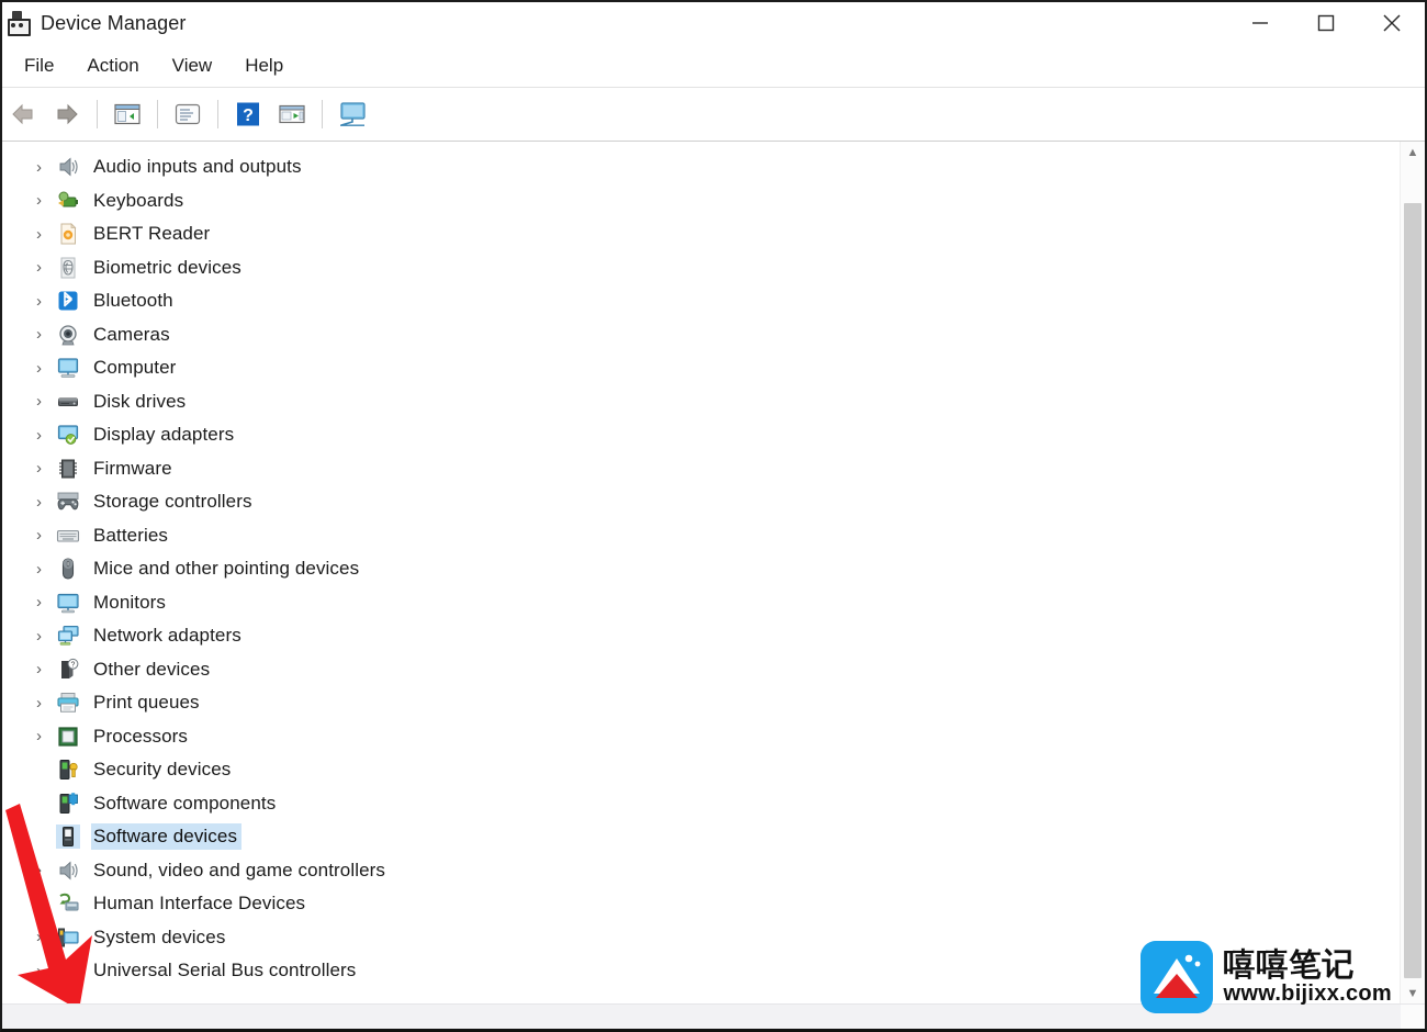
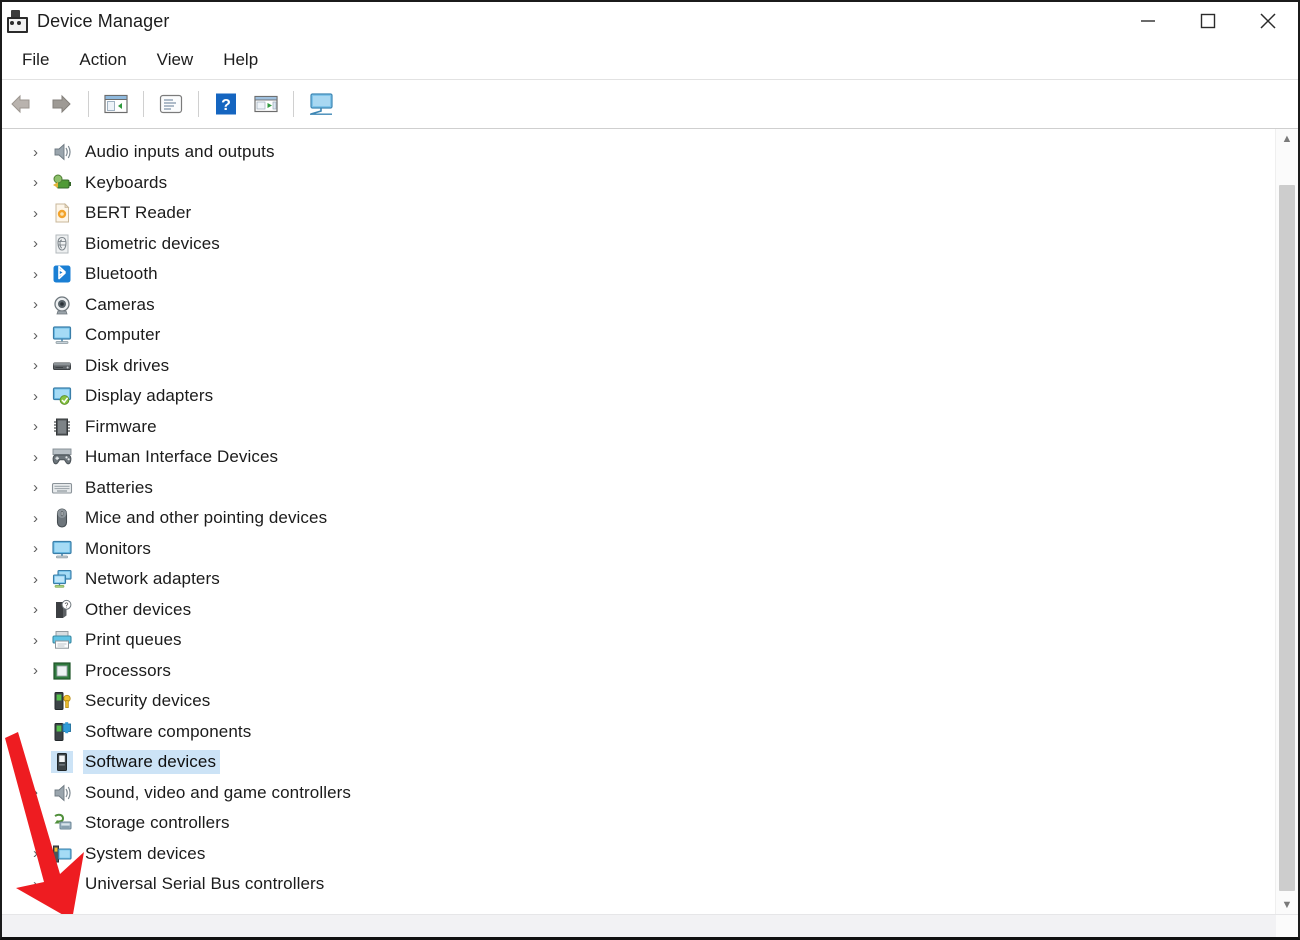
  Device Manager
  File
  Action
  View
  Help
  ?
  ›
  Audio inputs and outputs
  ›
  Keyboards
  ›
  BERT Reader
  ›
  Biometric devices
  ›
  Bluetooth
  ›
  Cameras
  ›
  Computer
  ›
  Disk drives
  ›
  Display adapters
  ›
  Firmware
  ›
- Storage controllers
+ Human Interface Devices
  ›
  Batteries
  ›
  Mice and other pointing devices
  ›
  Monitors
  ›
  Network adapters
  ›
  Other devices
  ›
  Print queues
  ›
  Processors
  Security devices
  Software components
  Software devices
  Sound, video and game controllers
- Human Interface Devices
+ Storage controllers
  ›
  System devices
  Universal Serial Bus controllers
  ▲
  ▼
- 嘻嘻笔记
- www.bijixx.com
